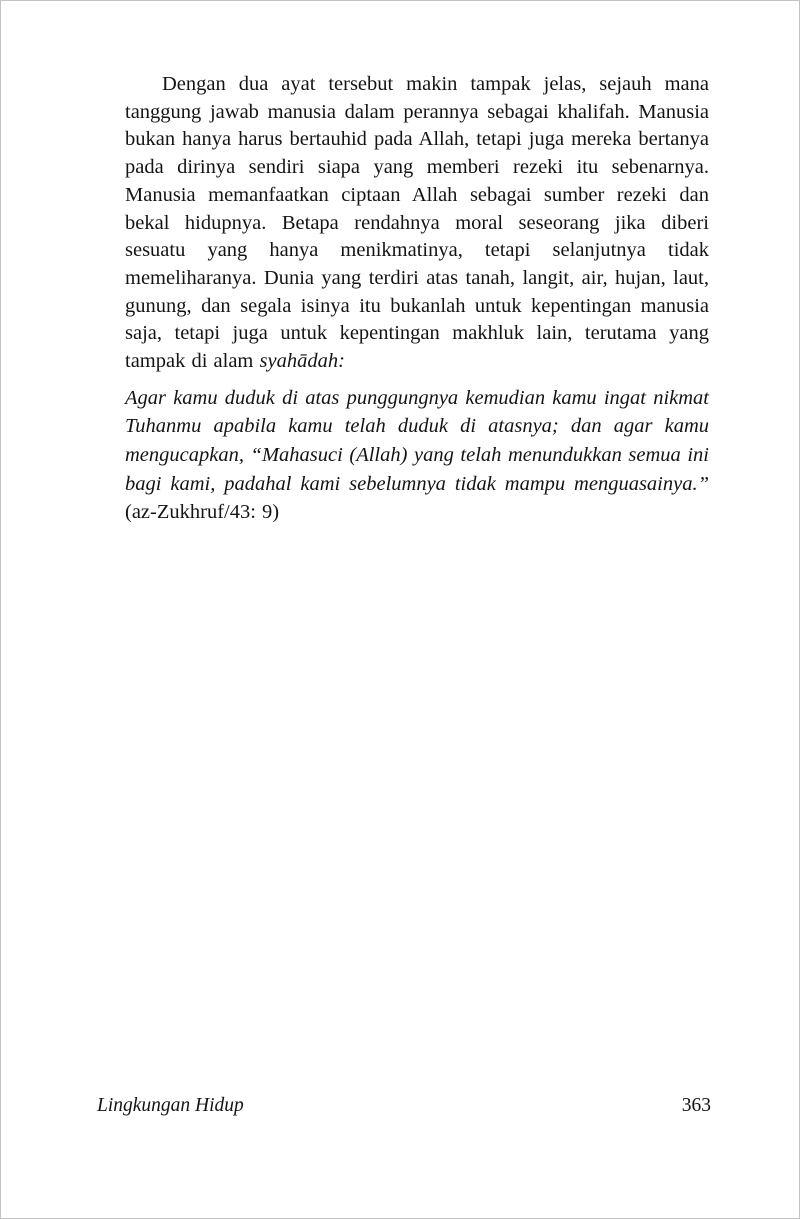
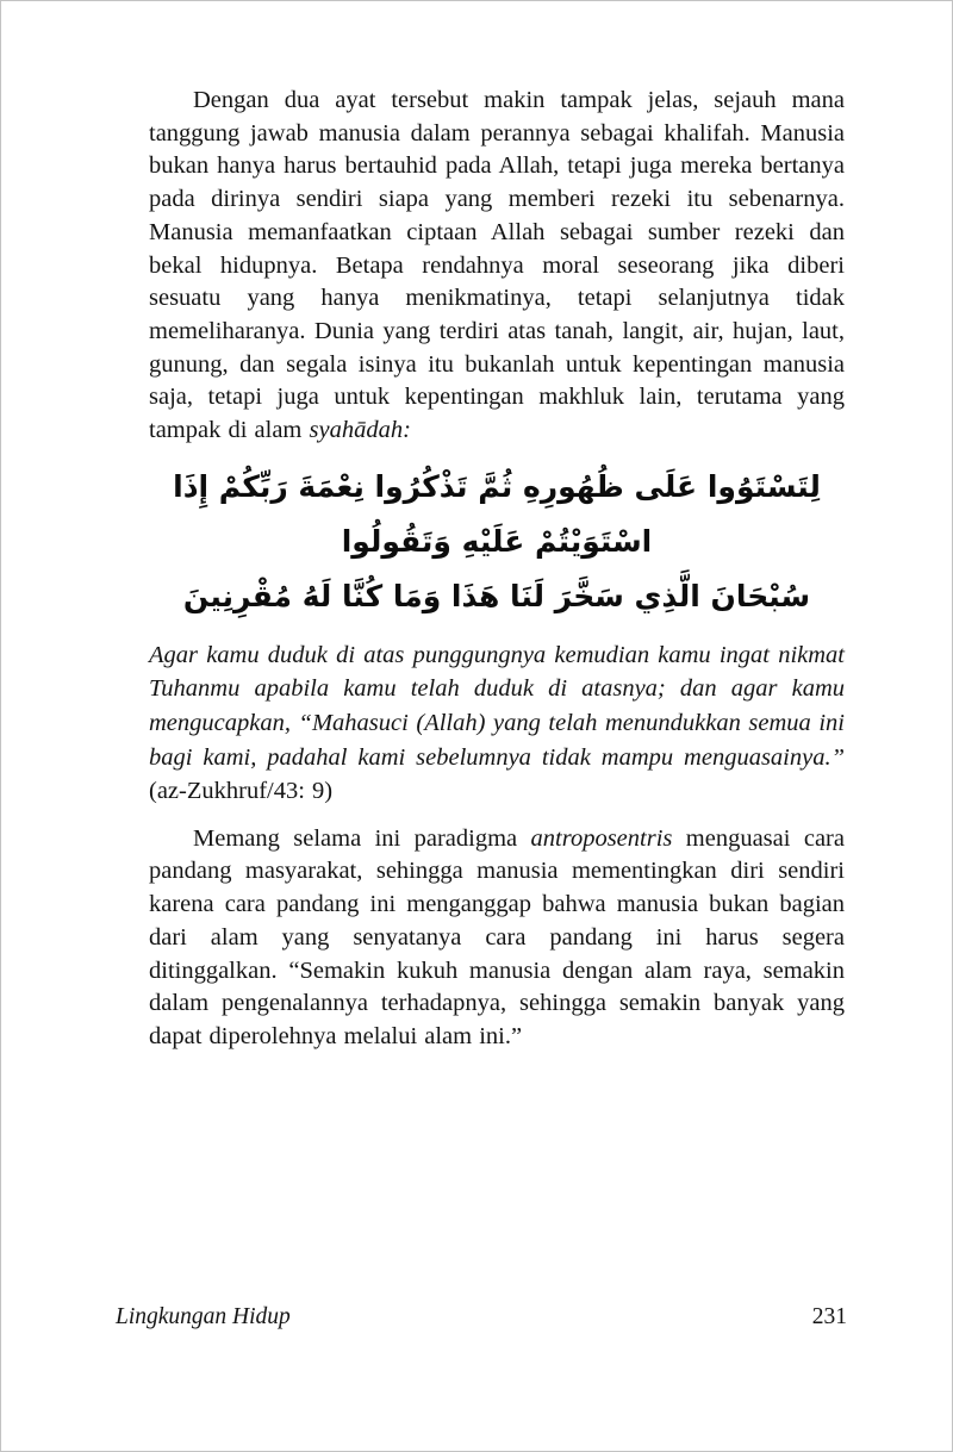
  Dengan dua ayat tersebut makin tampak jelas, sejauh mana tanggung jawab manusia dalam perannya sebagai khalifah. Manusia bukan hanya harus bertauhid pada Allah, tetapi juga mereka bertanya pada dirinya sendiri siapa yang memberi rezeki itu sebenarnya. Manusia memanfaatkan ciptaan Allah sebagai sumber rezeki dan bekal hidupnya. Betapa rendahnya moral seseorang jika diberi sesuatu yang hanya menikmatinya, tetapi selanjutnya tidak memeliharanya. Dunia yang terdiri atas tanah, langit, air, hujan, laut, gunung, dan segala isinya itu bukanlah untuk kepentingan manusia saja, tetapi juga untuk kepentingan makhluk lain, terutama yang tampak di alam syahādah:
+ لِتَسْتَوُوا عَلَى ظُهُورِهِ ثُمَّ تَذْكُرُوا نِعْمَةَ رَبِّكُمْ إِذَا اسْتَوَيْتُمْ عَلَيْهِ وَتَقُولُوا
+ سُبْحَانَ الَّذِي سَخَّرَ لَنَا هَذَا وَمَا كُنَّا لَهُ مُقْرِنِينَ
  Agar kamu duduk di atas punggungnya kemudian kamu ingat nikmat Tuhanmu apabila kamu telah duduk di atasnya; dan agar kamu mengucapkan, “Mahasuci (Allah) yang telah menundukkan semua ini bagi kami, padahal kami sebelumnya tidak mampu menguasainya.” (az-Zukhruf/43: 9)
+ Memang selama ini paradigma antroposentris menguasai cara pandang masyarakat, sehingga manusia mementingkan diri sendiri karena cara pandang ini menganggap bahwa manusia bukan bagian dari alam yang senyatanya cara pandang ini harus segera ditinggalkan. “Semakin kukuh manusia dengan alam raya, semakin dalam pengenalannya terhadapnya, sehingga semakin banyak yang dapat diperolehnya melalui alam ini.”
  Lingkungan Hidup
- 363
+ 231
